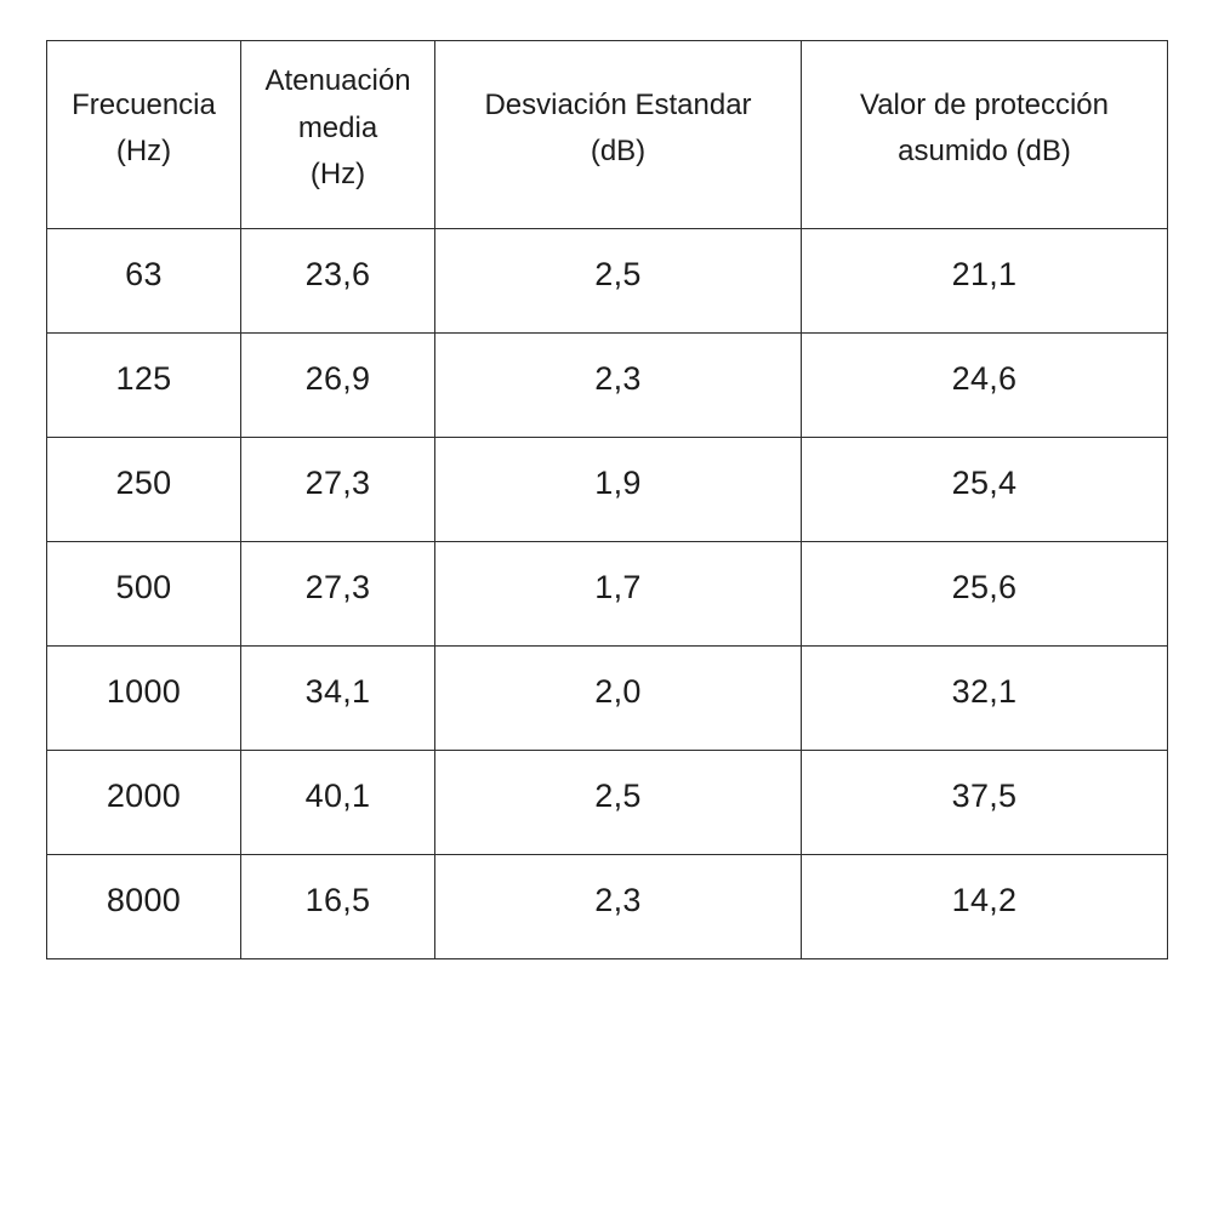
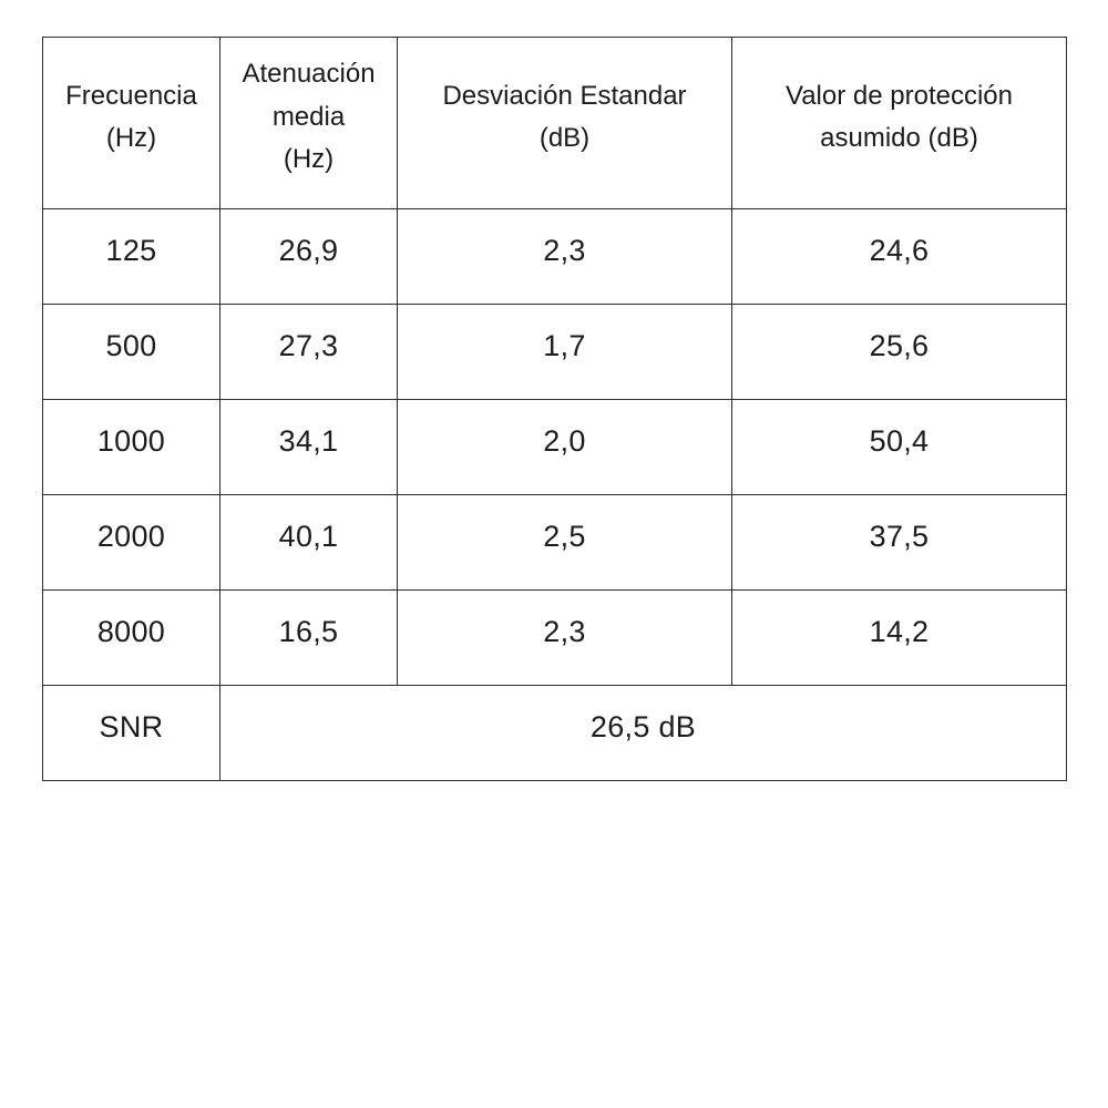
  Frecuencia (Hz)	Atenuación media (Hz)	Desviación Estandar (dB)	Valor de protección asumido (dB)
- 63	23,6	2,5	21,1
  125	26,9	2,3	24,6
- 250	27,3	1,9	25,4
  500	27,3	1,7	25,6
- 1000	34,1	2,0	32,1
+ 1000	34,1	2,0	50,4
  2000	40,1	2,5	37,5
  8000	16,5	2,3	14,2
+ SNR	26,5 dB
